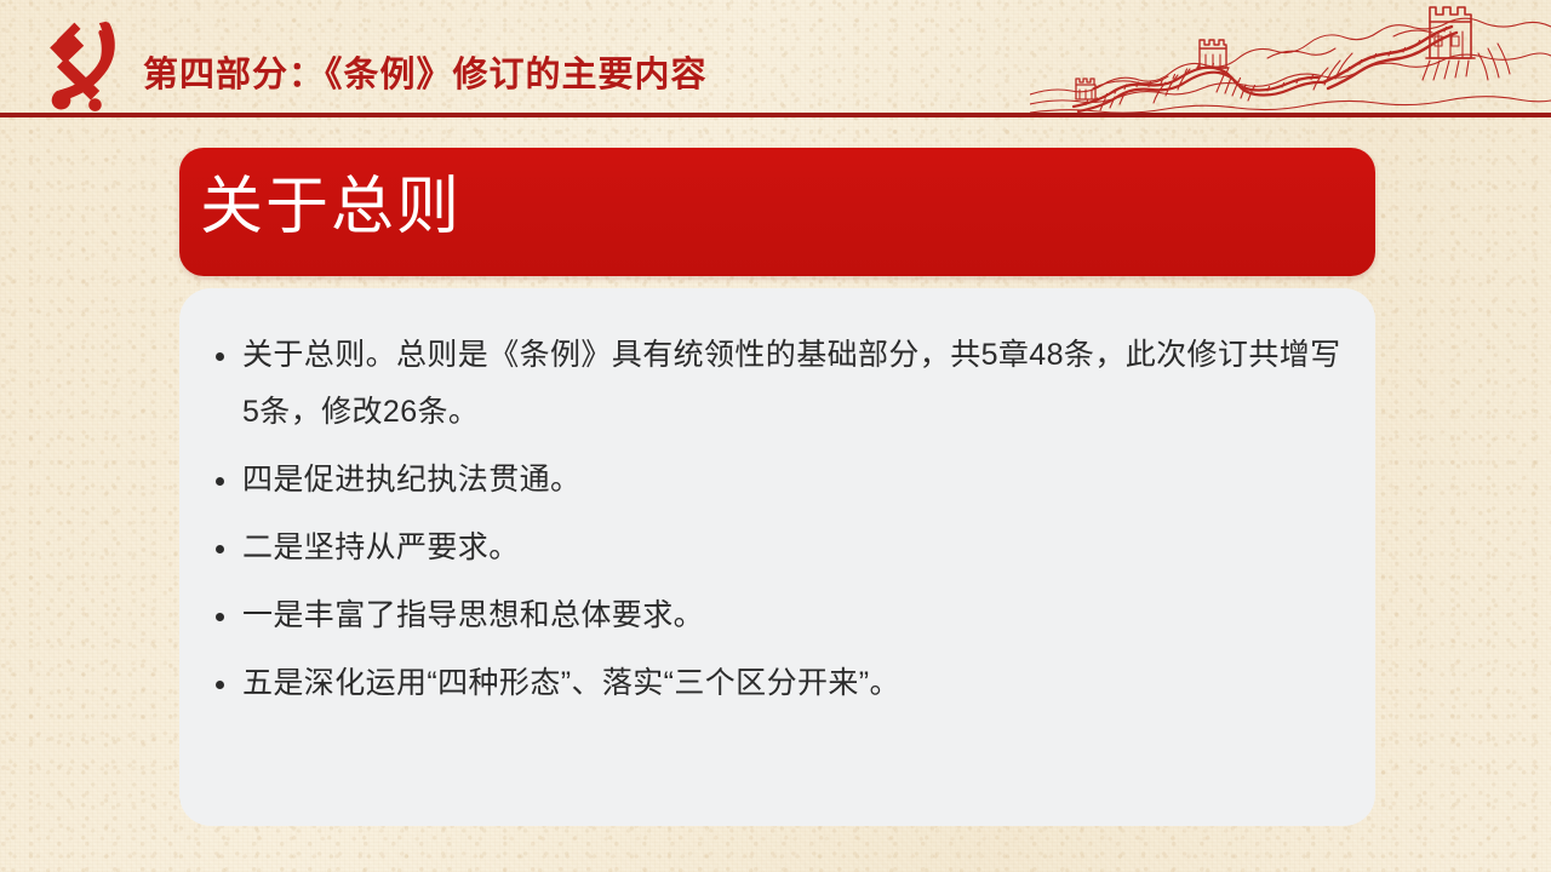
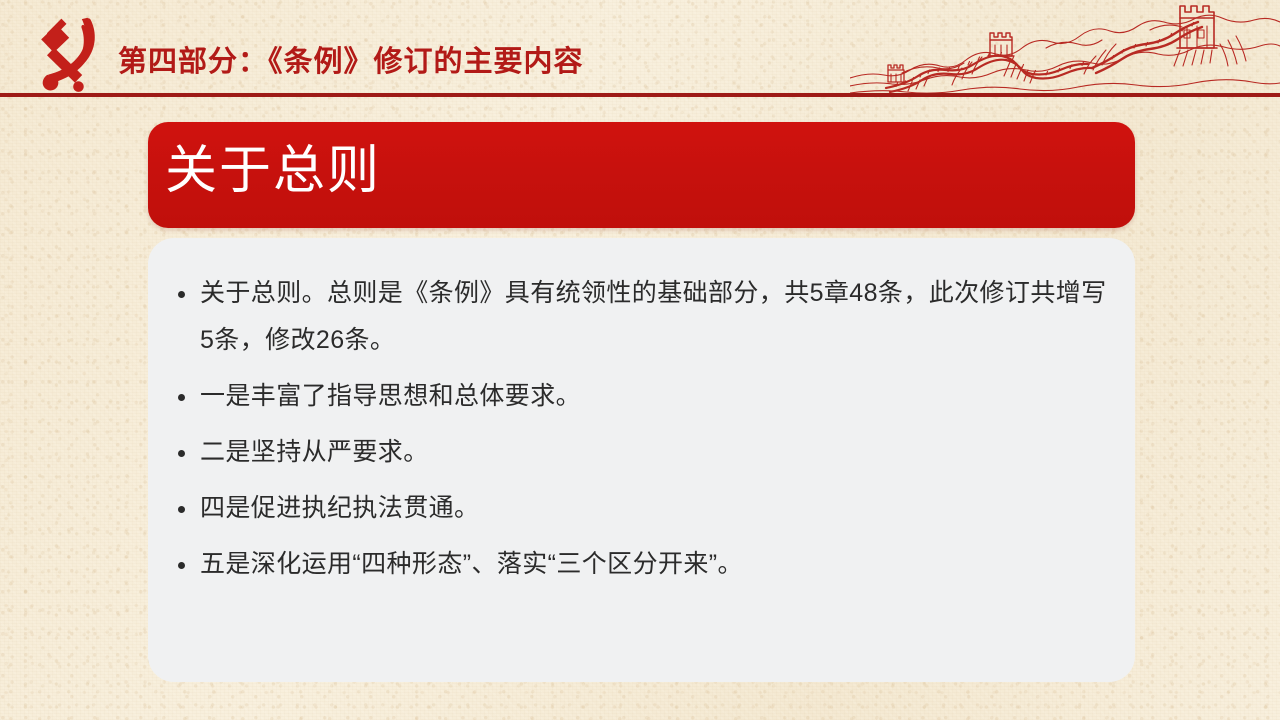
  第四部分：《条例》修订的主要内容
  关于总则
  关于总则。总则是《条例》具有统领性的基础部分，共5章48条，此次修订共增写5条，修改26条。
- 四是促进执纪执法贯通。
+ 一是丰富了指导思想和总体要求。
  二是坚持从严要求。
- 一是丰富了指导思想和总体要求。
+ 四是促进执纪执法贯通。
  五是深化运用“四种形态”、落实“三个区分开来”。
